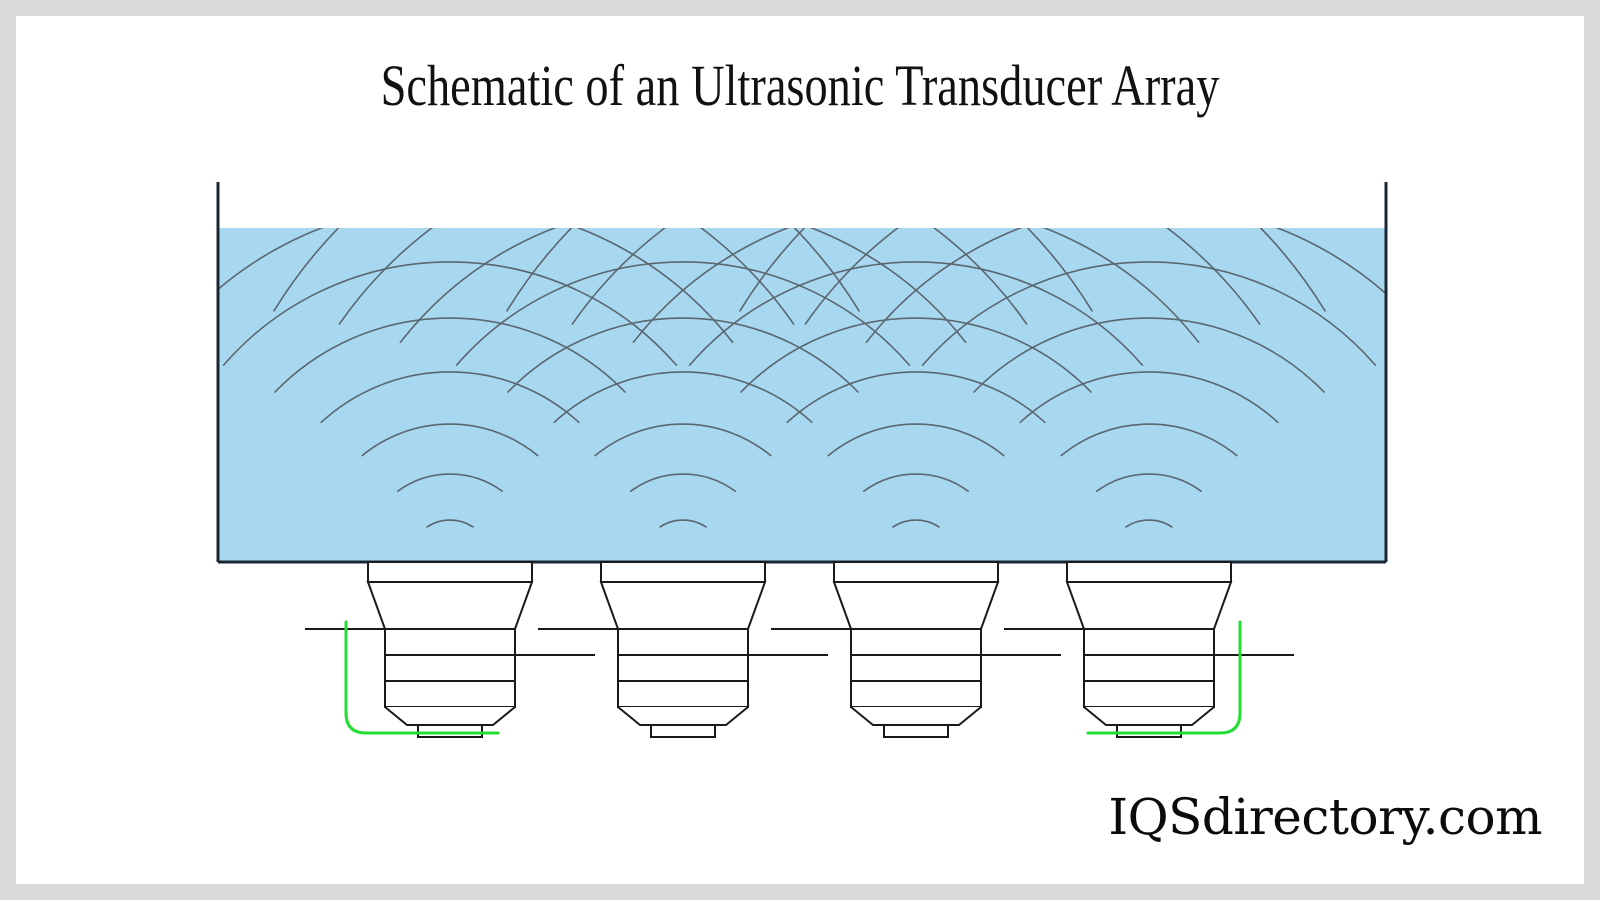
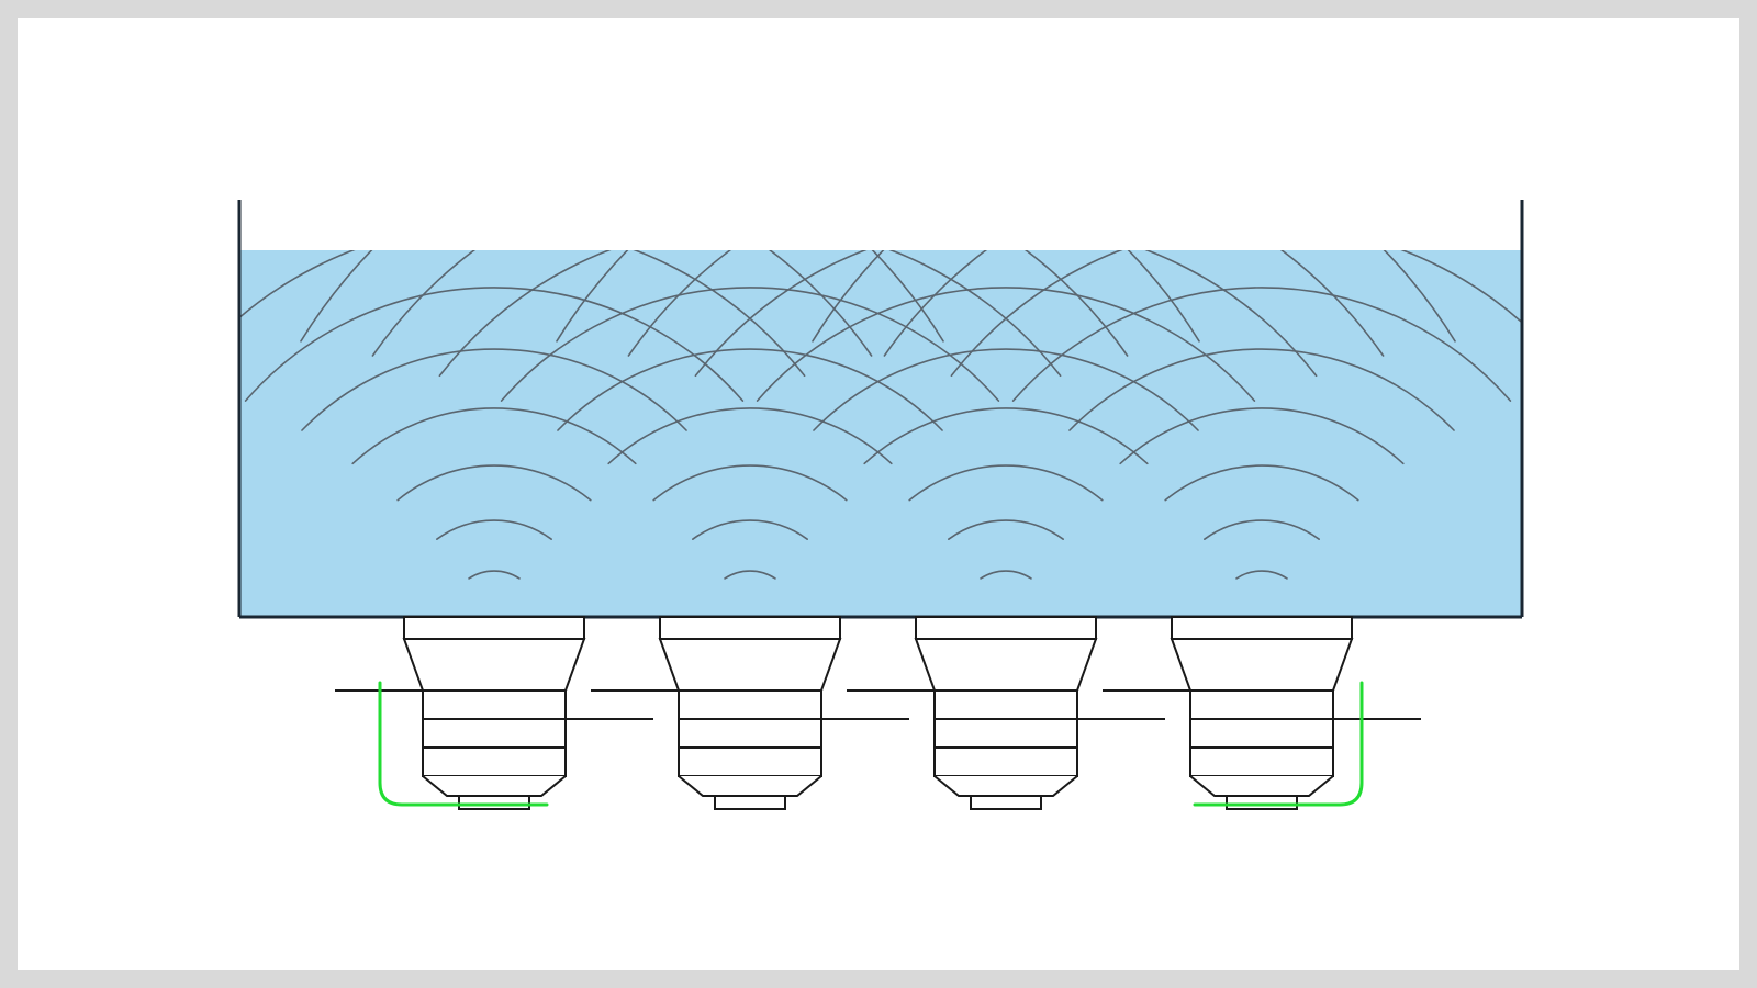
- Schematic of an Ultrasonic Transducer Array
- IQSdirectory.com
